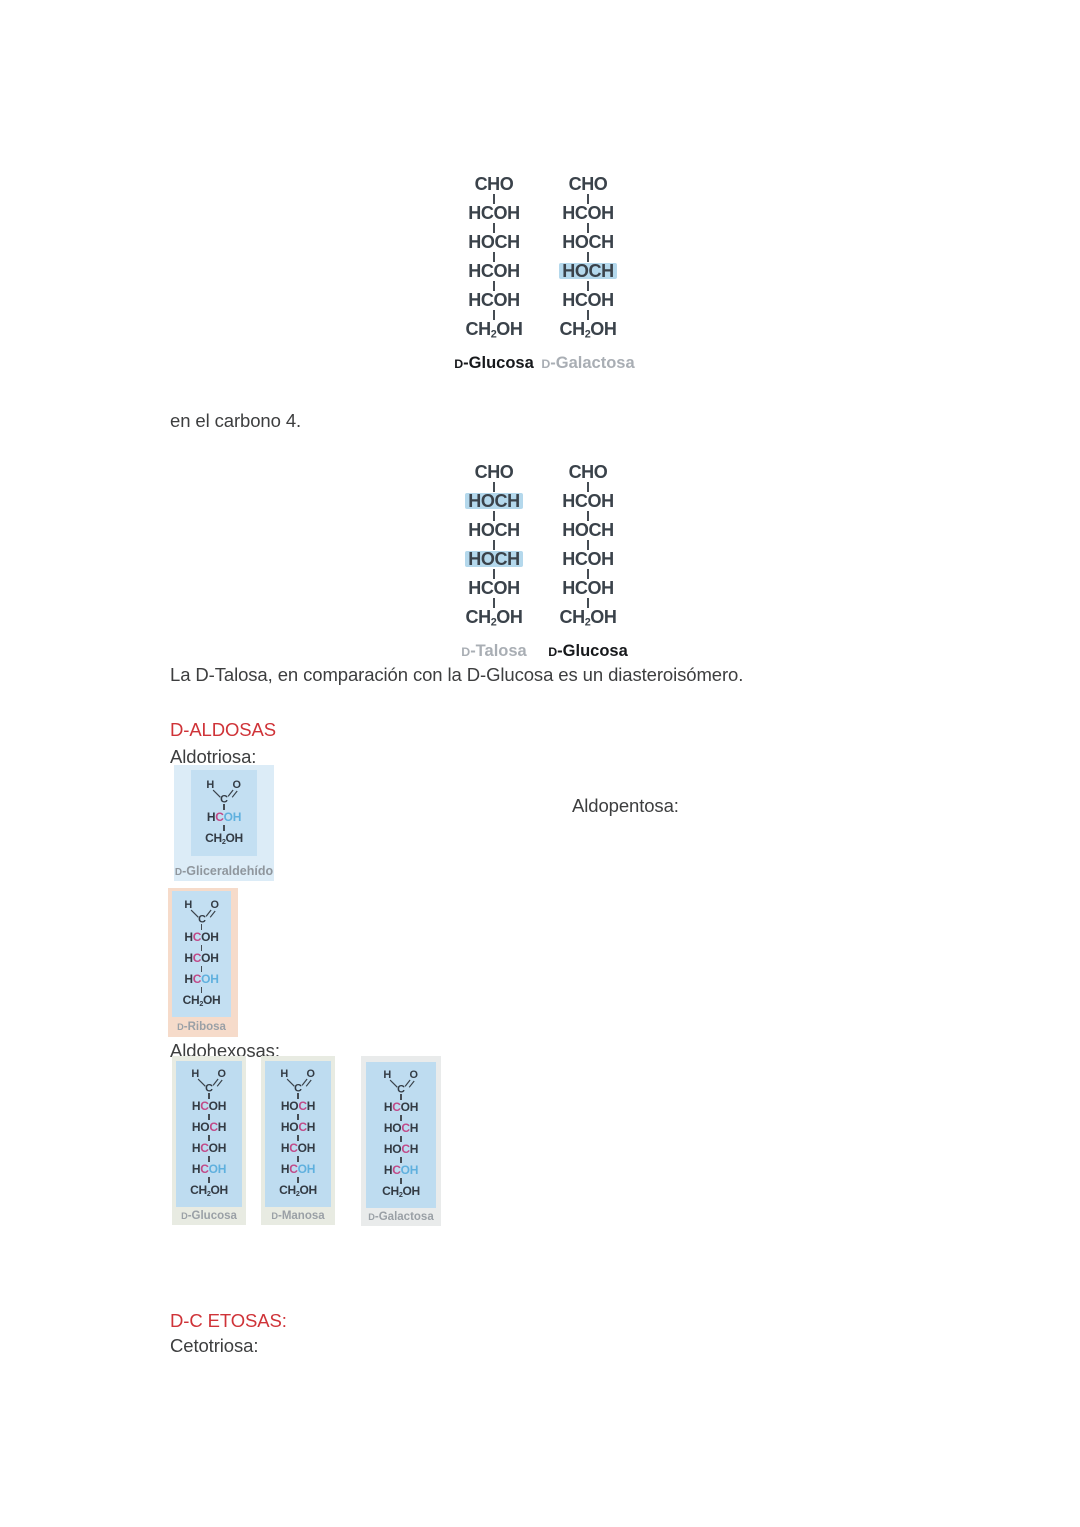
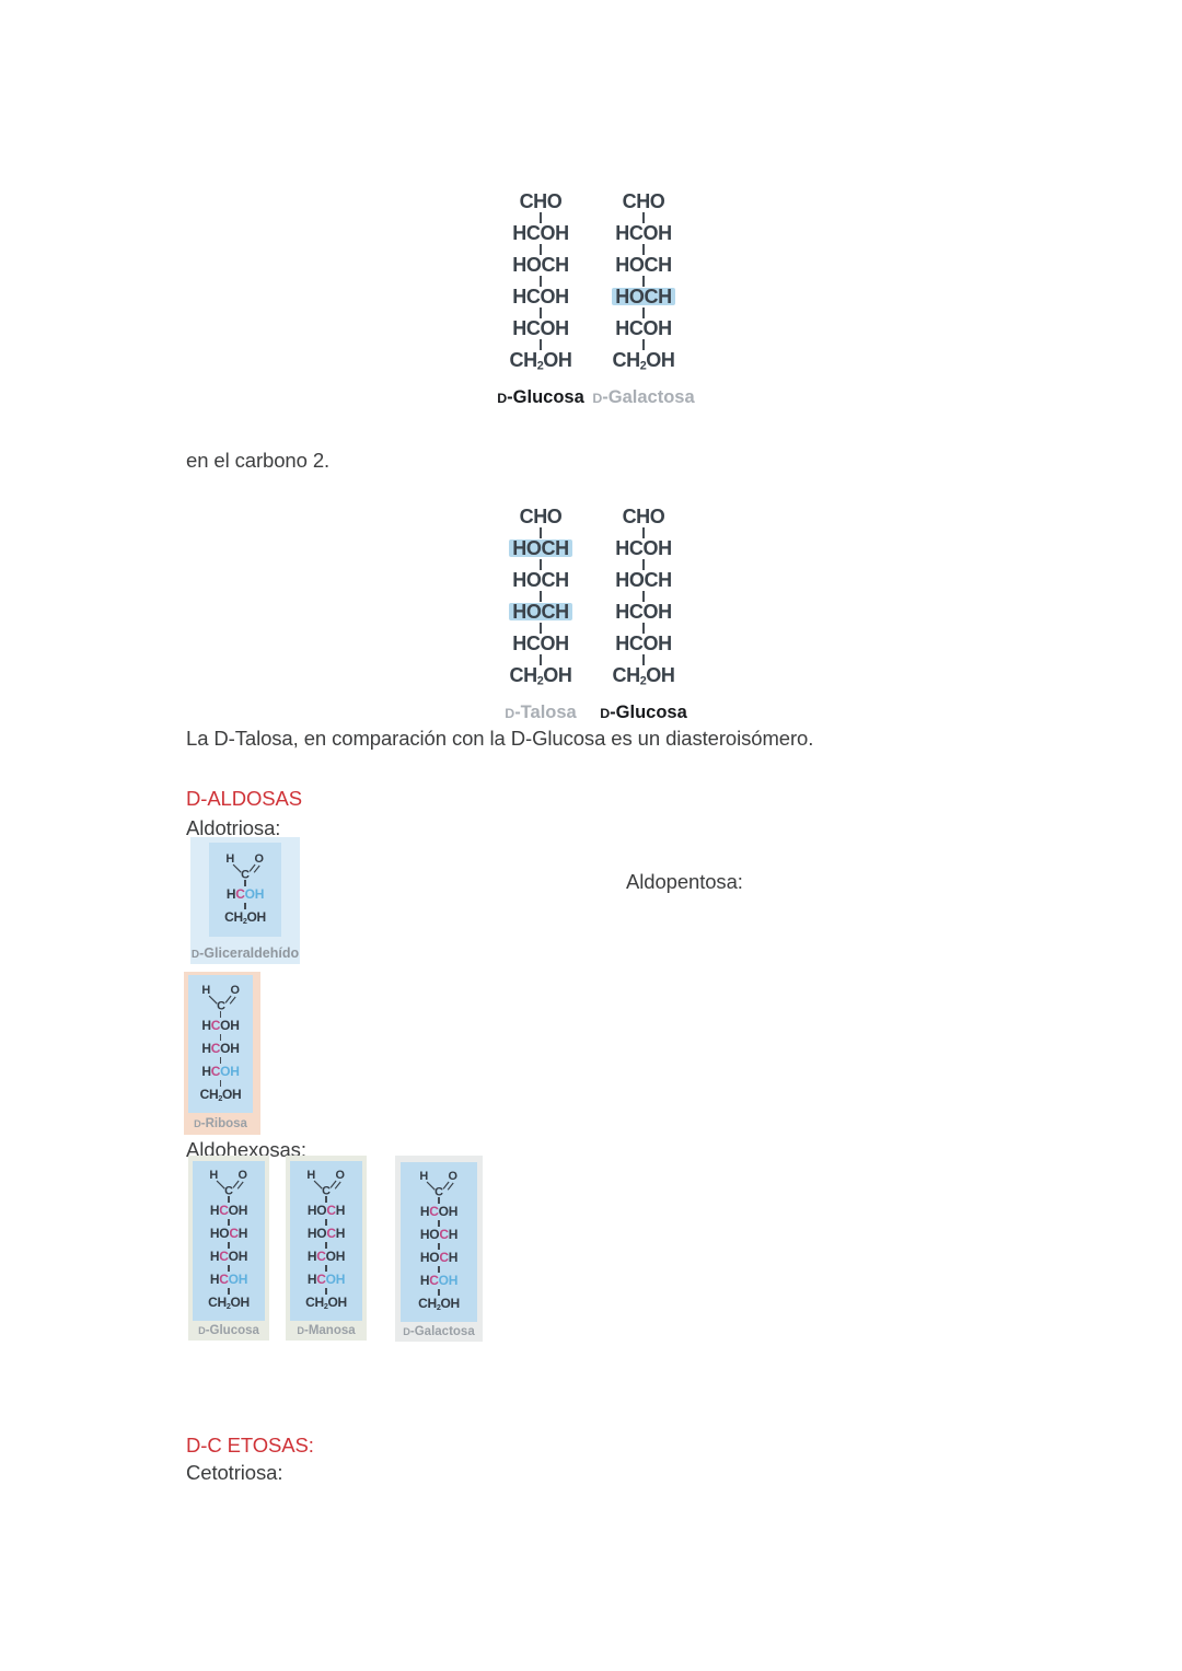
  CHO
  HCOH
  HOCH
  HCOH
  HCOH
  CH2OH
  D-Glucosa
  CHO
  HCOH
  HOCH
  HOCH
  HCOH
  CH2OH
  D-Galactosa
- en el carbono 4.
+ en el carbono 2.
  CHO
  HOCH
  HOCH
  HOCH
  HCOH
  CH2OH
  D-Talosa
  CHO
  HCOH
  HOCH
  HCOH
  HCOH
  CH2OH
  D-Glucosa
  La D-Talosa, en comparación con la D-Glucosa es un diasteroisómero.
  D-ALDOSAS
  Aldotriosa:
  H
  O
  C
  HCOH
  CH2OH
  D-Gliceraldehído
  Aldopentosa:
  H
  O
  C
  HCOH
  HCOH
  HCOH
  CH2OH
  D-Ribosa
  Aldohexosas:
  H
  O
  C
  HCOH
  HOCH
  HCOH
  HCOH
  CH2OH
  D-Glucosa
  H
  O
  C
  HOCH
  HOCH
  HCOH
  HCOH
  CH2OH
  D-Manosa
  H
  O
  C
  HCOH
  HOCH
  HOCH
  HCOH
  CH2OH
  D-Galactosa
  D-C ETOSAS:
  Cetotriosa:
